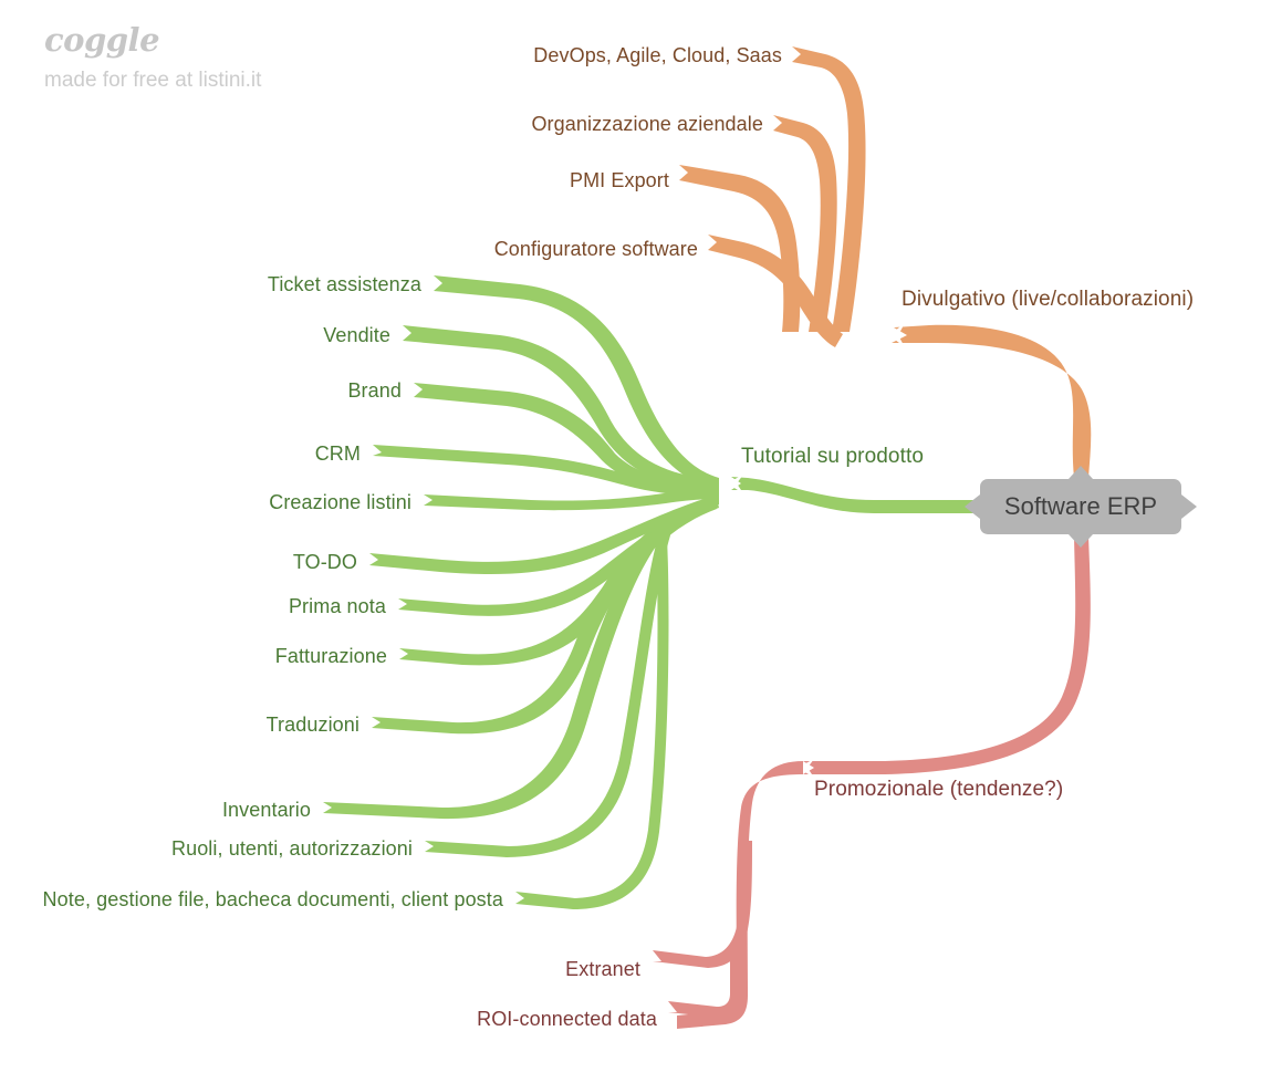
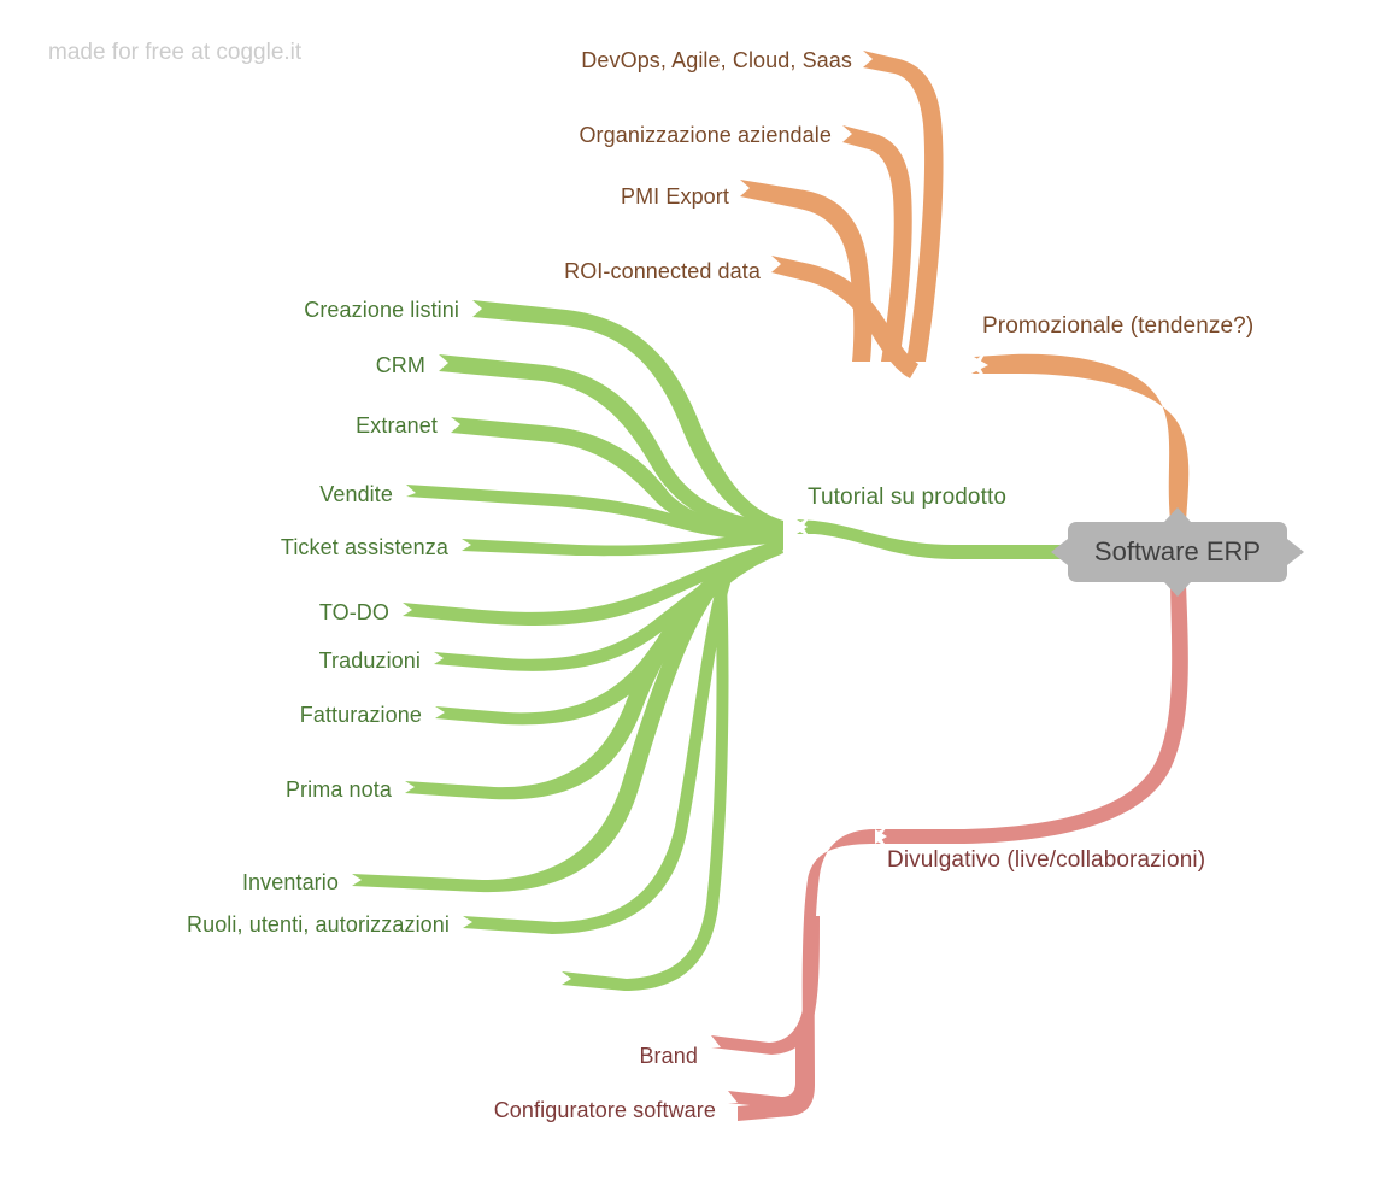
  Software ERP
- coggle
- made for free at listini.it
+ made for free at coggle.it
  DevOps, Agile, Cloud, Saas
  Organizzazione aziendale
  PMI Export
- Configuratore software
+ ROI-connected data
- Divulgativo (live/collaborazioni)
+ Promozionale (tendenze?)
- Ticket assistenza
+ Creazione listini
- Vendite
+ CRM
- Brand
+ Extranet
- CRM
+ Vendite
- Creazione listini
+ Ticket assistenza
  TO-DO
- Prima nota
+ Traduzioni
  Fatturazione
- Traduzioni
+ Prima nota
  Inventario
  Ruoli, utenti, autorizzazioni
- Note, gestione file, bacheca documenti, client posta
  Tutorial su prodotto
- Promozionale (tendenze?)
+ Divulgativo (live/collaborazioni)
- Extranet
+ Brand
- ROI-connected data
+ Configuratore software
